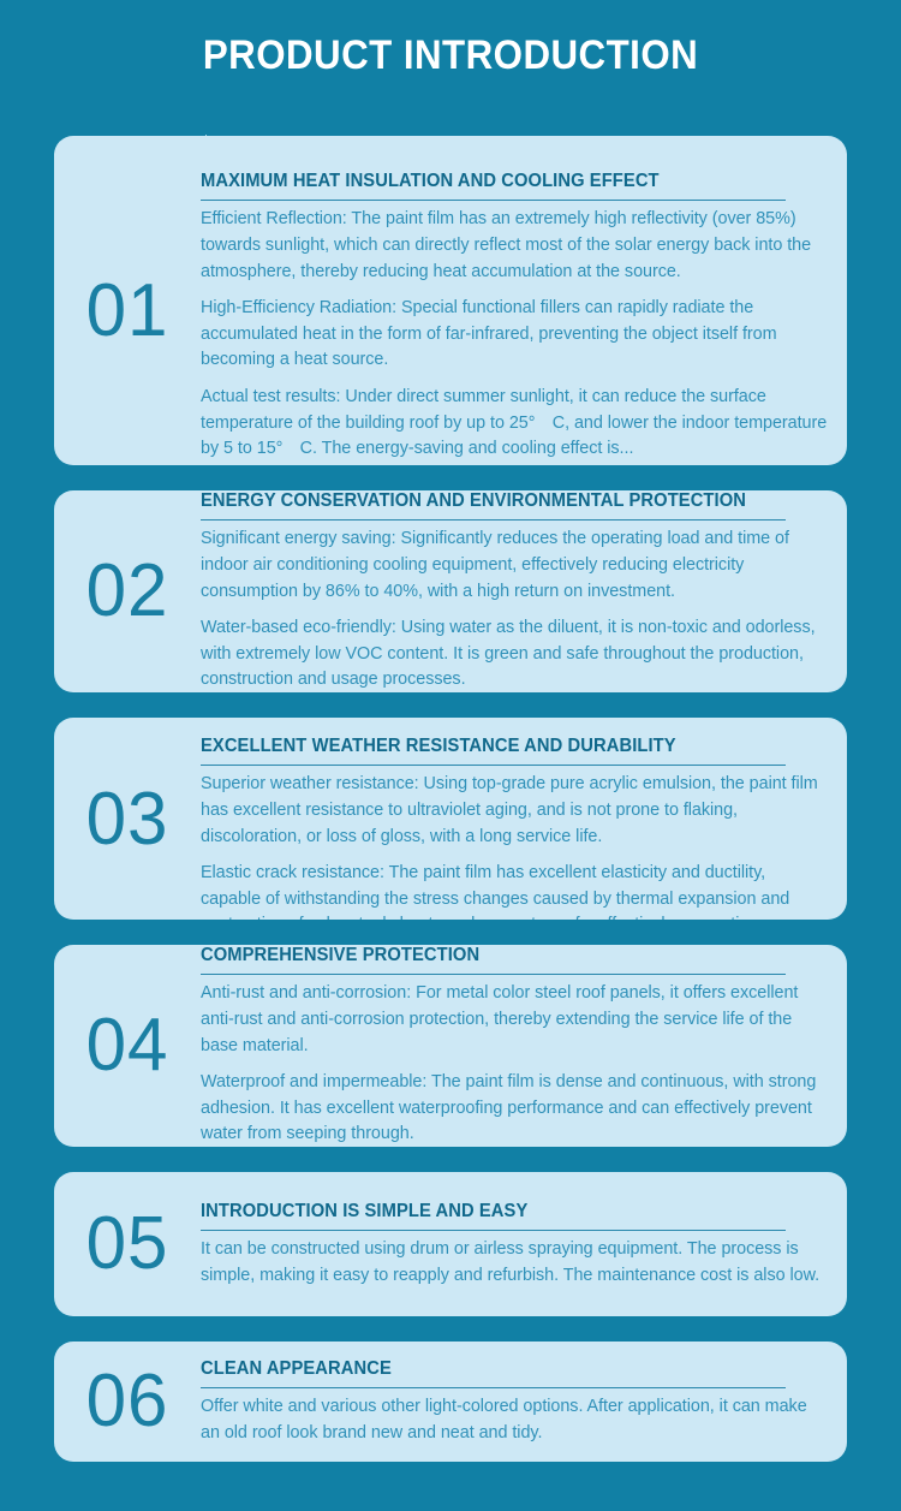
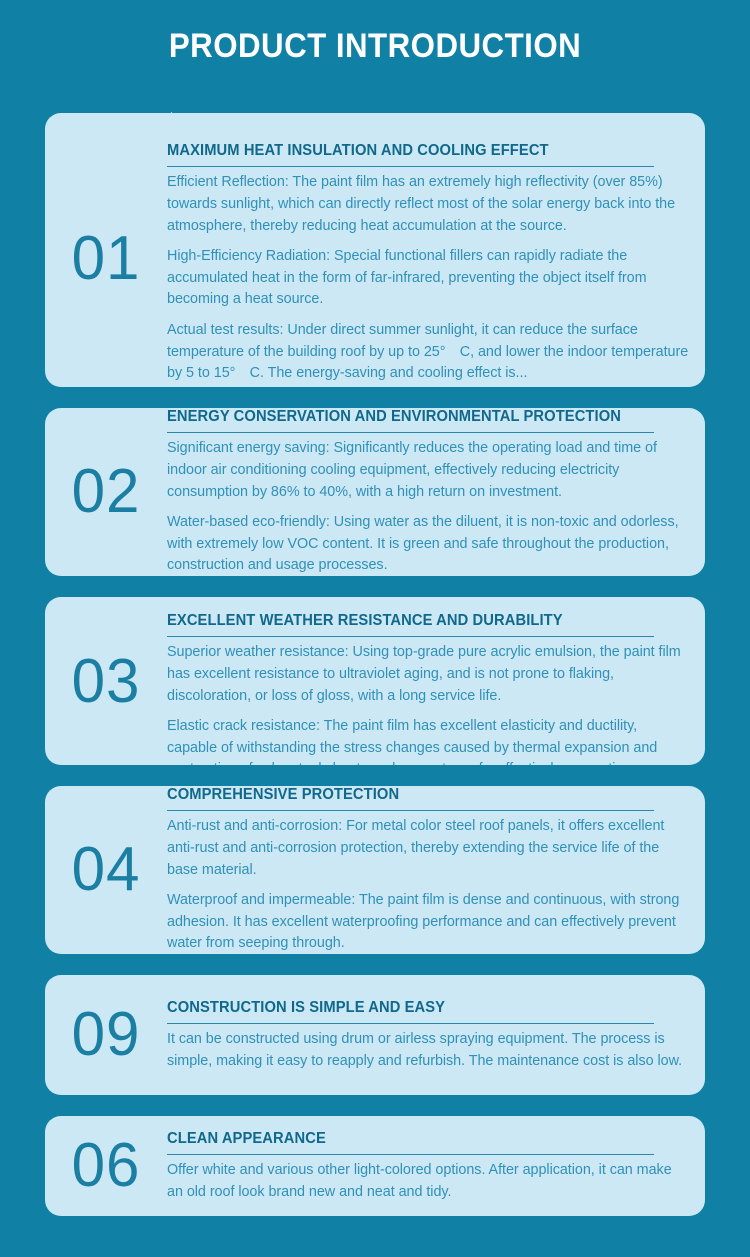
  PRODUCT INTRODUCTION
  ·
  01
  MAXIMUM HEAT INSULATION AND COOLING EFFECT
  Efficient Reflection: The paint film has an extremely high reflectivity (over 85%) towards sunlight, which can directly reflect most of the solar energy back into the atmosphere, thereby reducing heat accumulation at the source.
  High-Efficiency Radiation: Special functional fillers can rapidly radiate the accumulated heat in the form of far-infrared, preventing the object itself from becoming a heat source.
  Actual test results: Under direct summer sunlight, it can reduce the surface temperature of the building roof by up to 25° C, and lower the indoor temperature by 5 to 15° C. The energy-saving and cooling effect is...
  02
  ENERGY CONSERVATION AND ENVIRONMENTAL PROTECTION
  Significant energy saving: Significantly reduces the operating load and time of indoor air conditioning cooling equipment, effectively reducing electricity consumption by 86% to 40%, with a high return on investment.
  Water-based eco-friendly: Using water as the diluent, it is non-toxic and odorless, with extremely low VOC content. It is green and safe throughout the production, construction and usage processes.
  03
  EXCELLENT WEATHER RESISTANCE AND DURABILITY
  Superior weather resistance: Using top-grade pure acrylic emulsion, the paint film has excellent resistance to ultraviolet aging, and is not prone to flaking, discoloration, or loss of gloss, with a long service life.
  04
  COMPREHENSIVE PROTECTION
  Anti-rust and anti-corrosion: For metal color steel roof panels, it offers excellent anti-rust and anti-corrosion protection, thereby extending the service life of the base material.
  Waterproof and impermeable: The paint film is dense and continuous, with strong adhesion. It has excellent waterproofing performance and can effectively prevent water from seeping through.
- 05
+ 09
- INTRODUCTION IS SIMPLE AND EASY
+ CONSTRUCTION IS SIMPLE AND EASY
  It can be constructed using drum or airless spraying equipment. The process is simple, making it easy to reapply and refurbish. The maintenance cost is also low.
  06
  CLEAN APPEARANCE
  Offer white and various other light-colored options. After application, it can make an old roof look brand new and neat and tidy.
